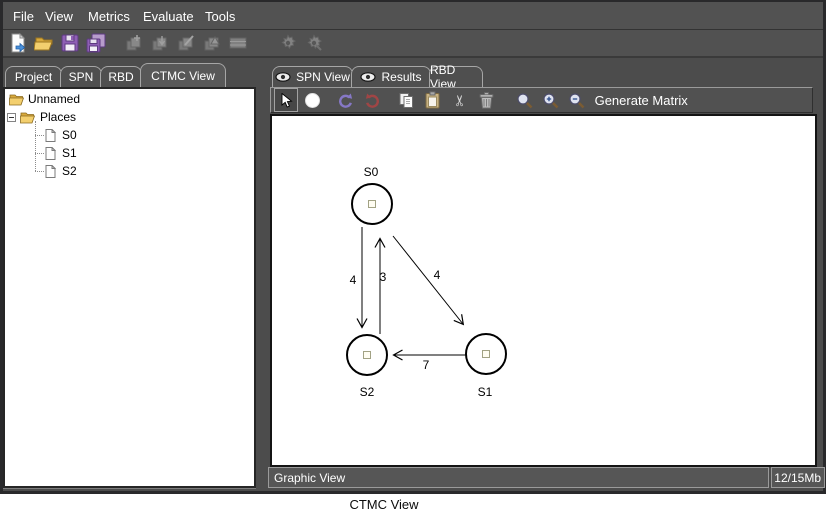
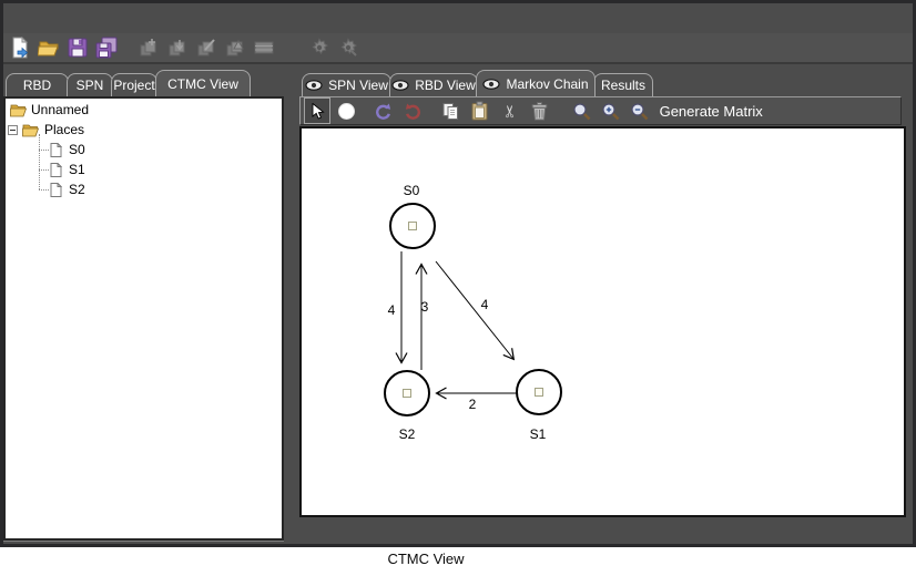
- File
- View
- Metrics
- Evaluate
- Tools
- Project
+ RBD
  SPN
- RBD
+ Project
  CTMC View
  Unnamed
  Places
  S0
  S1
  S2
  SPN View
- Results
+ RBD View
+ Markov Chain
- RBD View
+ Results
  Generate Matrix
  4
  3
  4
- 7
+ 2
  S0
  S2
  S1
- Graphic View
- 12/15Mb
  CTMC View
